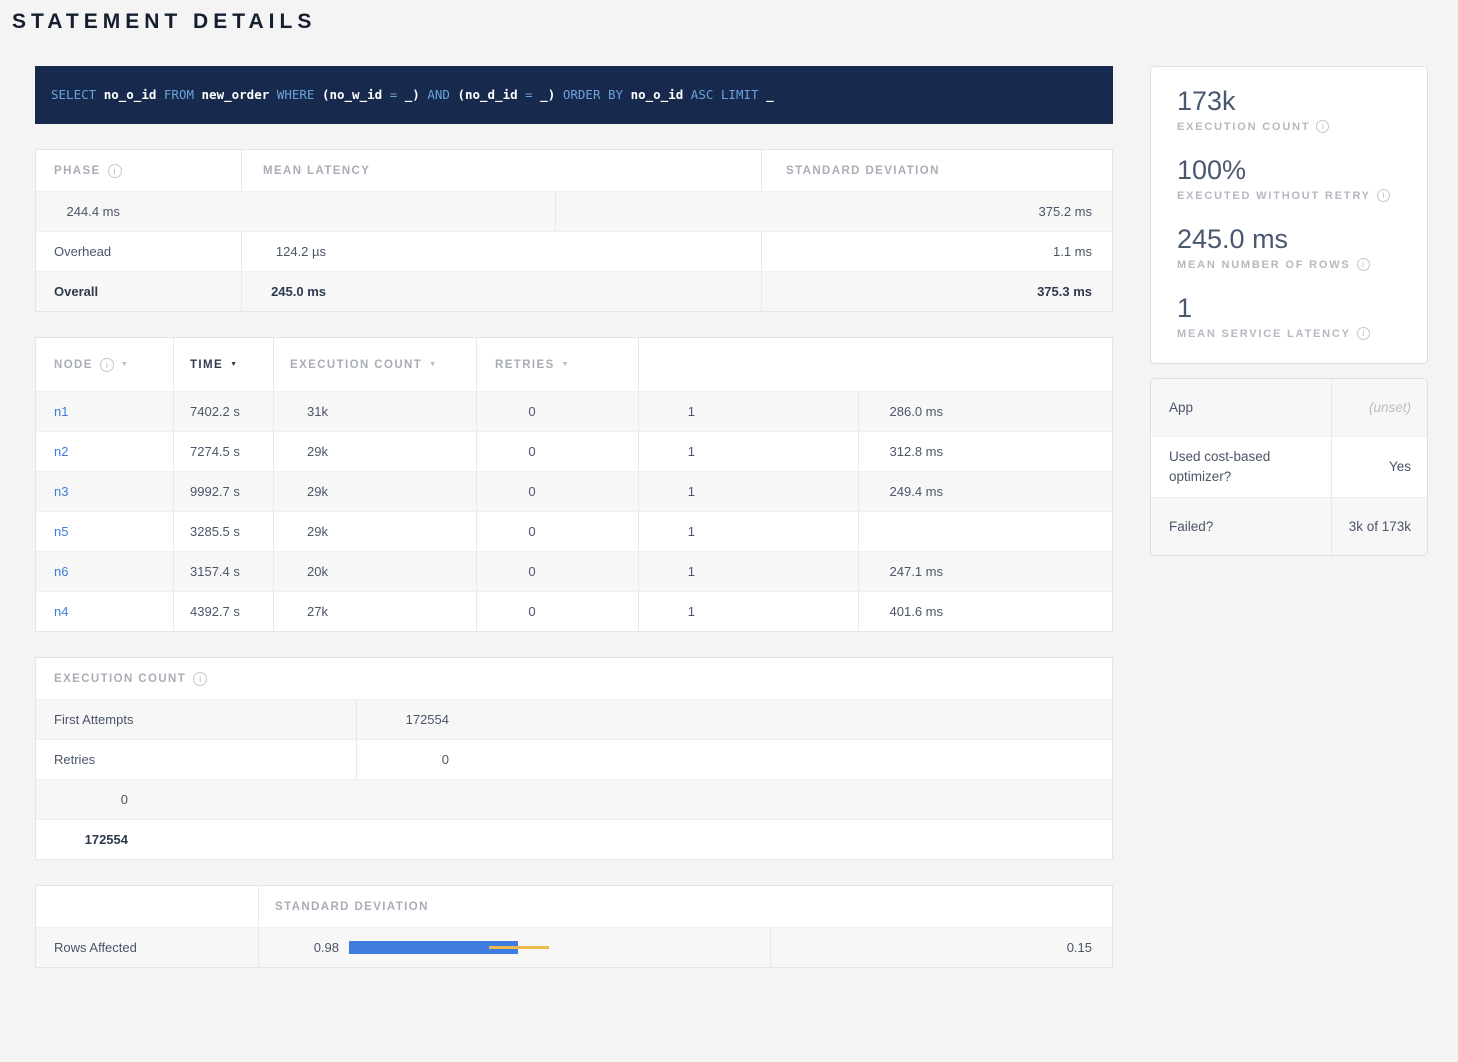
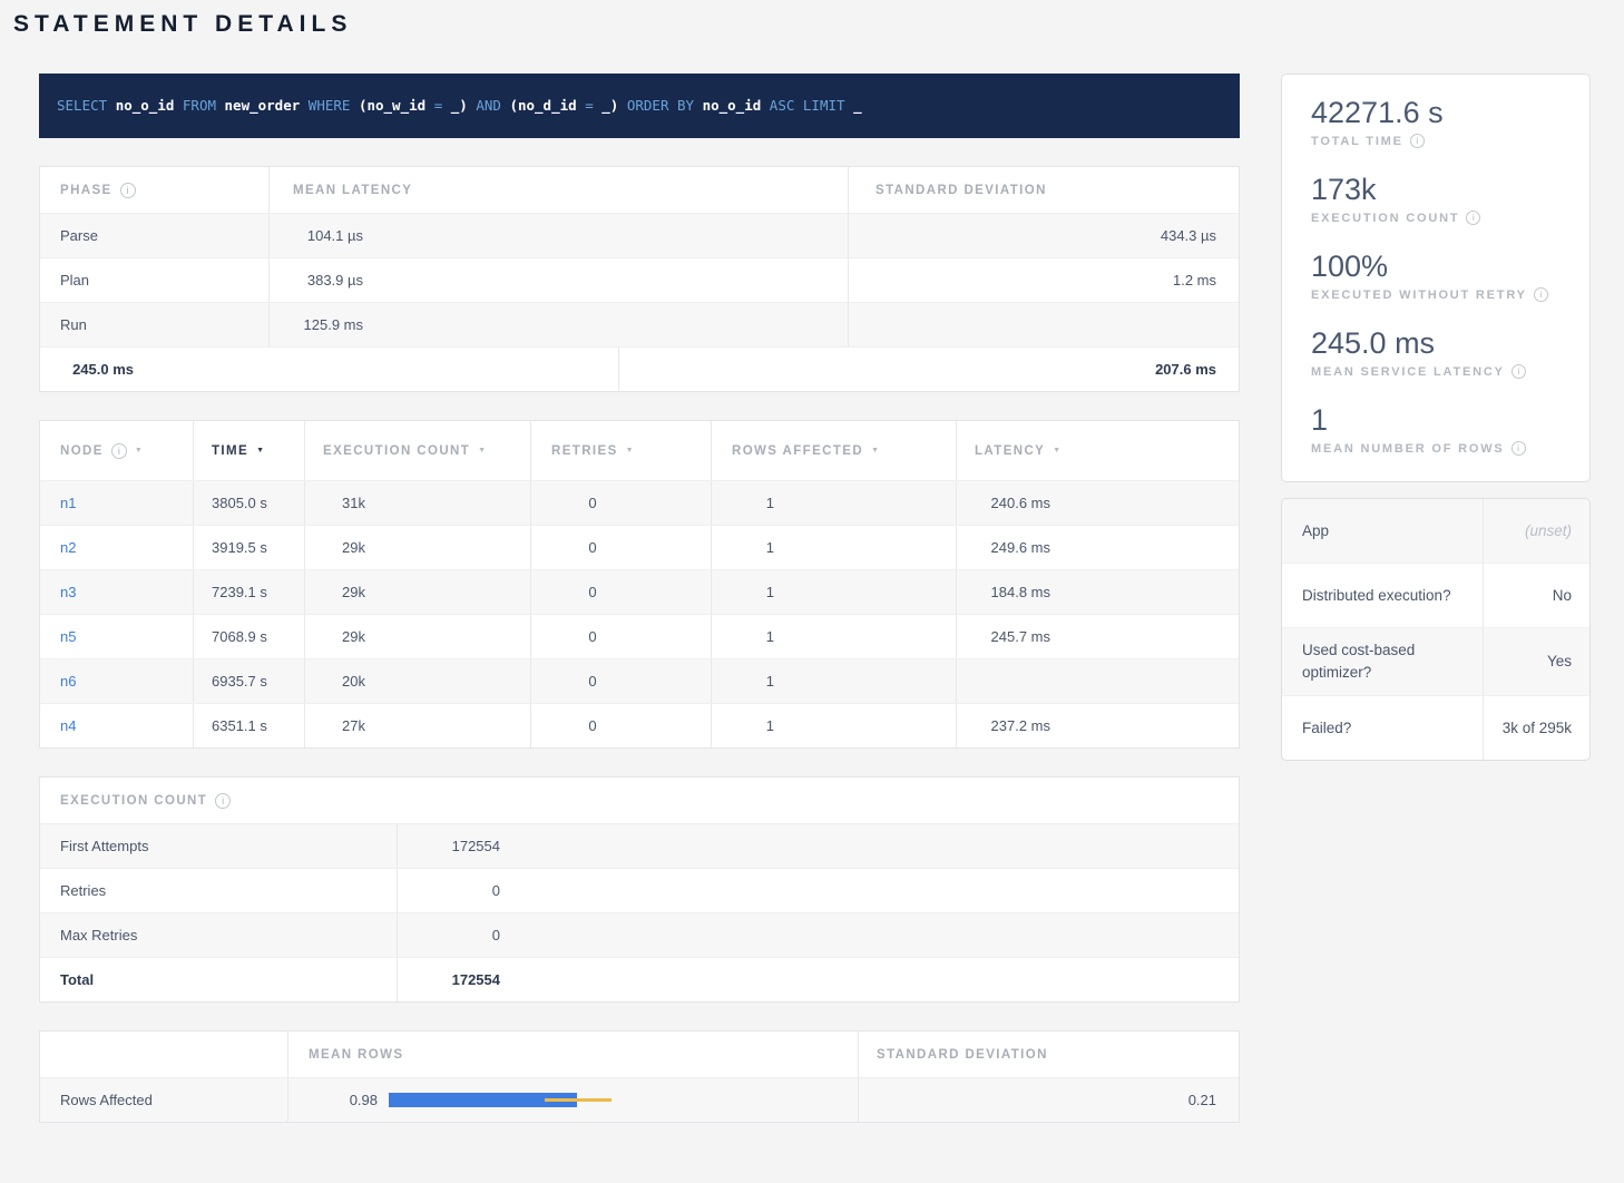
  STATEMENT DETAILS
  SELECT no_o_id FROM new_order WHERE (no_w_id = _) AND (no_d_id = _) ORDER BY no_o_id ASC LIMIT _
  PHASE
  MEAN LATENCY
  STANDARD DEVIATION
+ Parse
+ 104.1 µs
+ 434.3 µs
+ Plan
+ 383.9 µs
+ 1.2 ms
+ Run
- 244.4 ms
+ 125.9 ms
- 375.2 ms
- Overhead
- 124.2 µs
- 1.1 ms
- Overall
  245.0 ms
- 375.3 ms
+ 207.6 ms
  NODE
  TIME
  EXECUTION COUNT
  RETRIES
+ ROWS AFFECTED
+ LATENCY
  n1
- 7402.2 s
+ 3805.0 s
  31k
  0
  1
- 286.0 ms
+ 240.6 ms
  n2
- 7274.5 s
+ 3919.5 s
  29k
  0
  1
- 312.8 ms
+ 249.6 ms
  n3
- 9992.7 s
+ 7239.1 s
  29k
  0
  1
- 249.4 ms
+ 184.8 ms
  n5
- 3285.5 s
+ 7068.9 s
  29k
  0
  1
+ 245.7 ms
  n6
- 3157.4 s
+ 6935.7 s
  20k
  0
  1
- 247.1 ms
  n4
- 4392.7 s
+ 6351.1 s
  27k
  0
  1
- 401.6 ms
+ 237.2 ms
  EXECUTION COUNT
  First Attempts
  172554
  Retries
  0
+ Max Retries
  0
+ Total
  172554
+ MEAN ROWS
  STANDARD DEVIATION
  Rows Affected
  0.98
- 0.15
+ 0.21
+ 42271.6 s
+ TOTAL TIME
  173k
  EXECUTION COUNT
  100%
  EXECUTED WITHOUT RETRY
  245.0 ms
- MEAN NUMBER OF ROWS
+ MEAN SERVICE LATENCY
  1
- MEAN SERVICE LATENCY
+ MEAN NUMBER OF ROWS
  App
  (unset)
+ Distributed execution?
+ No
  Used cost-based optimizer?
  Yes
  Failed?
- 3k of 173k
+ 3k of 295k
